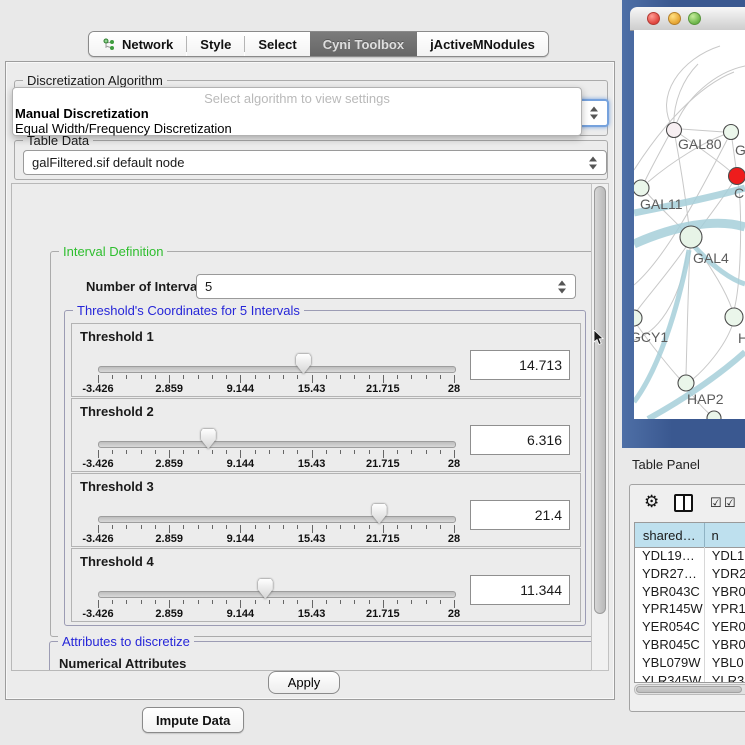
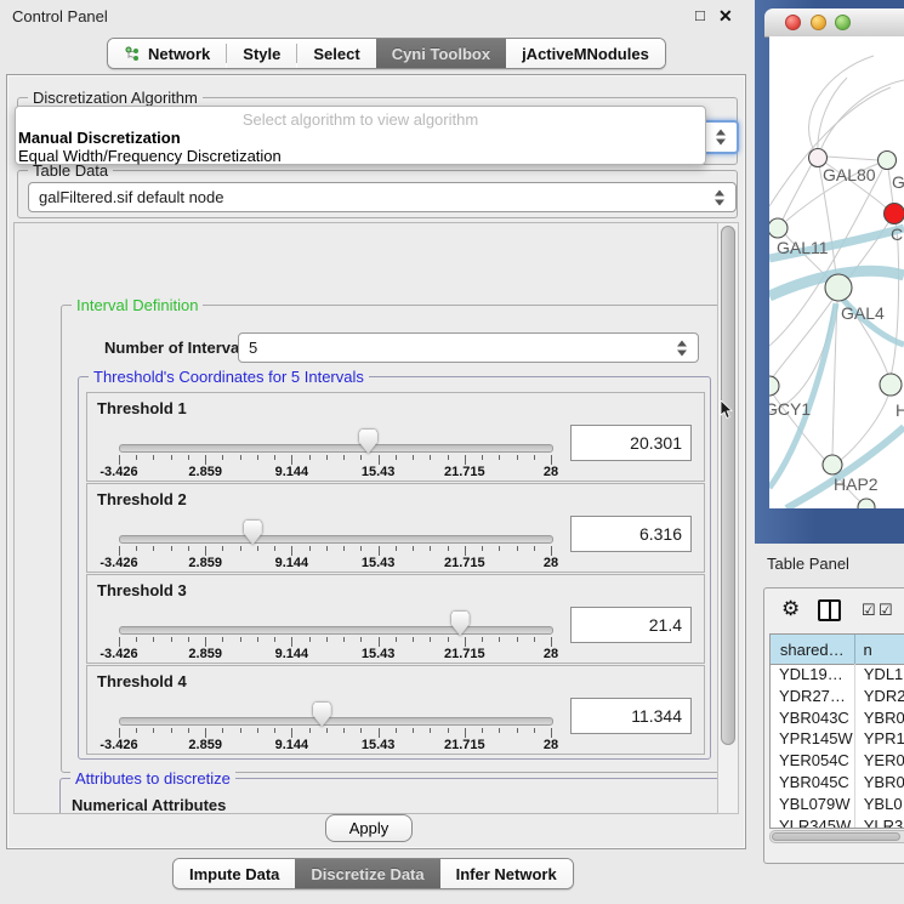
+ Control Panel
+ □
+ ✕
  Network
  Style
  Select
  Cyni Toolbox
  jActiveMNodules
  Discretization Algorithm
  Table Data
  galFiltered.sif default node
  Interval Definition
  Number of Interva
  5
  Threshold's Coordinates for 5 Intervals
  Threshold 1
  -3.426
  2.859
  9.144
  15.43
  21.715
  28
- 14.713
+ 20.301
  Threshold 2
  -3.426
  2.859
  9.144
  15.43
  21.715
  28
  6.316
  Threshold 3
  -3.426
  2.859
  9.144
  15.43
  21.715
  28
  21.4
  Threshold 4
  -3.426
  2.859
  9.144
  15.43
  21.715
  28
  11.344
  Attributes to discretize
  Numerical Attributes
  Apply
  Impute Data
+ Discretize Data
+ Infer Network
- Select algorithm to view settings
+ Select algorithm to view algorithm
  Manual Discretization
  Equal Width/Frequency Discretization
  GAL80
  G
  C
  GAL11
  GAL4
  GCY1
  H
  HAP2
  Table Panel
  ⚙
  ☑
  ☑
  shared…
  n
  YDL19…
  YDL1
  YDR27…
  YDR2
  YBR043C
  YBR0
  YPR145W
  YPR1
  YER054C
  YER0
  YBR045C
  YBR0
  YBL079W
  YBL0
  YLR345W
  YLR3
